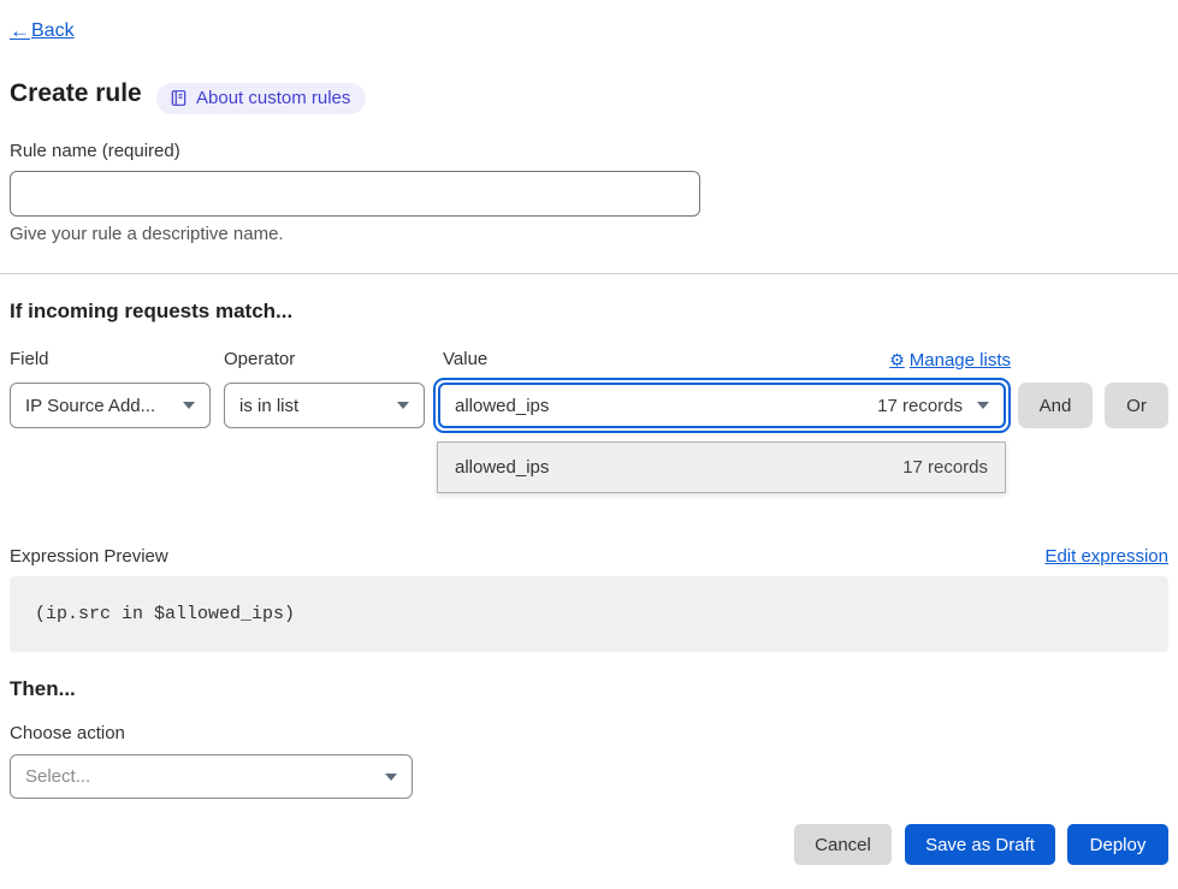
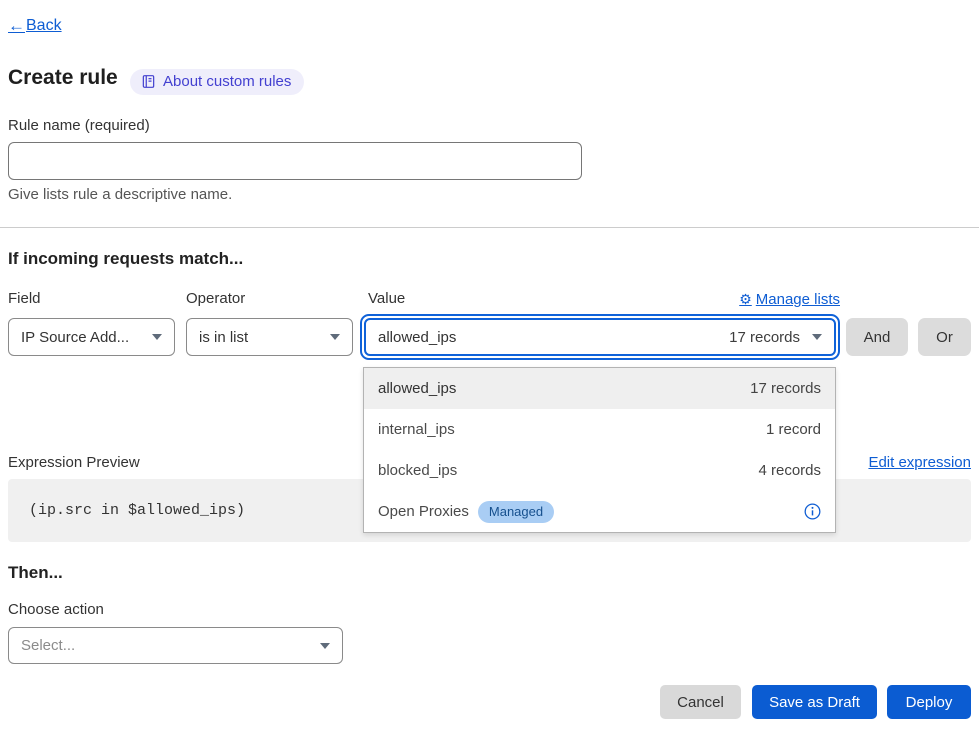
  ←
  Back
  Create rule
  About custom rules
  Rule name (required)
- Give your rule a descriptive name.
+ Give lists rule a descriptive name.
  If incoming requests match...
  Field
  Operator
  Value
  ⚙
  Manage lists
  IP Source Add...
  is in list
  allowed_ips
  17 records
  And
  Or
  allowed_ips
  17 records
+ internal_ips
+ 1 record
+ blocked_ips
+ 4 records
+ Open Proxies
+ Managed
  Expression Preview
  Edit expression
  (ip.src in $allowed_ips)
  Then...
  Choose action
  Select...
  Cancel
  Save as Draft
  Deploy
